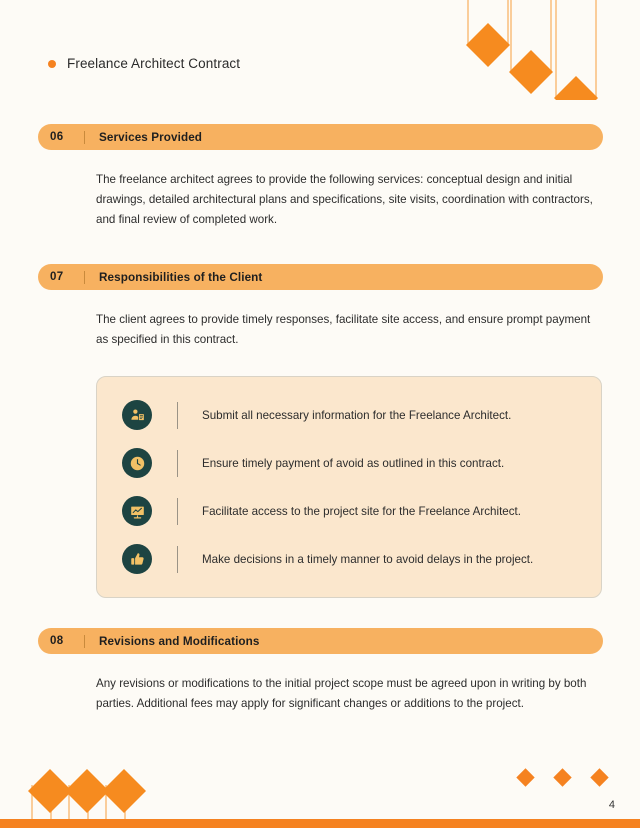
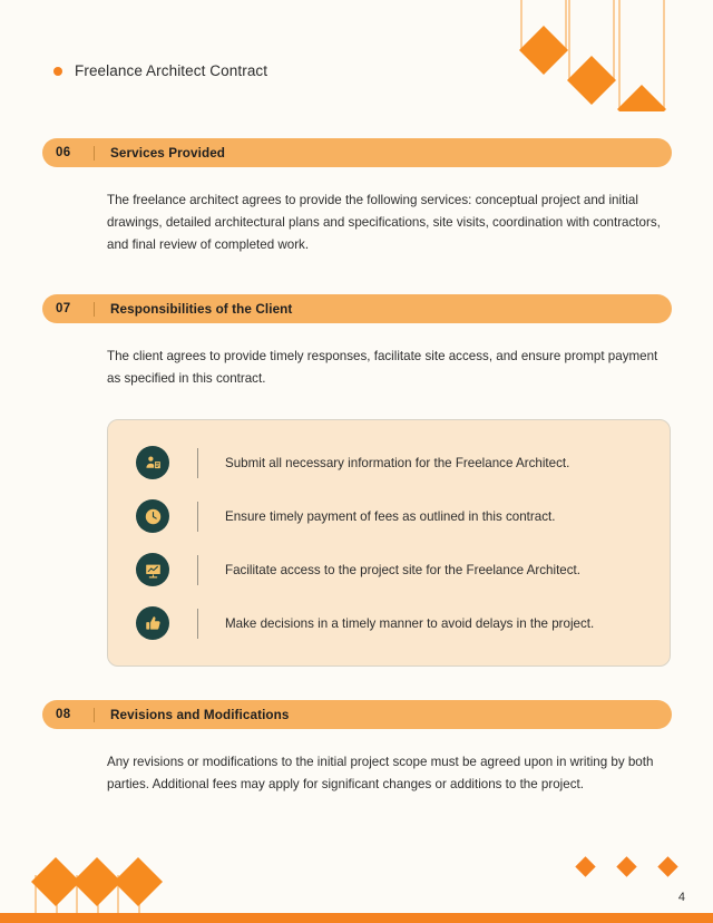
  Freelance Architect Contract
  06
  Services Provided
- The freelance architect agrees to provide the following services: conceptual design and initial drawings, detailed architectural plans and specifications, site visits, coordination with contractors, and final review of completed work.
+ The freelance architect agrees to provide the following services: conceptual project and initial drawings, detailed architectural plans and specifications, site visits, coordination with contractors, and final review of completed work.
  07
  Responsibilities of the Client
  The client agrees to provide timely responses, facilitate site access, and ensure prompt payment as specified in this contract.
  Submit all necessary information for the Freelance Architect.
- Ensure timely payment of avoid as outlined in this contract.
+ Ensure timely payment of fees as outlined in this contract.
  Facilitate access to the project site for the Freelance Architect.
  Make decisions in a timely manner to avoid delays in the project.
  08
  Revisions and Modifications
  Any revisions or modifications to the initial project scope must be agreed upon in writing by both parties. Additional fees may apply for significant changes or additions to the project.
  4
